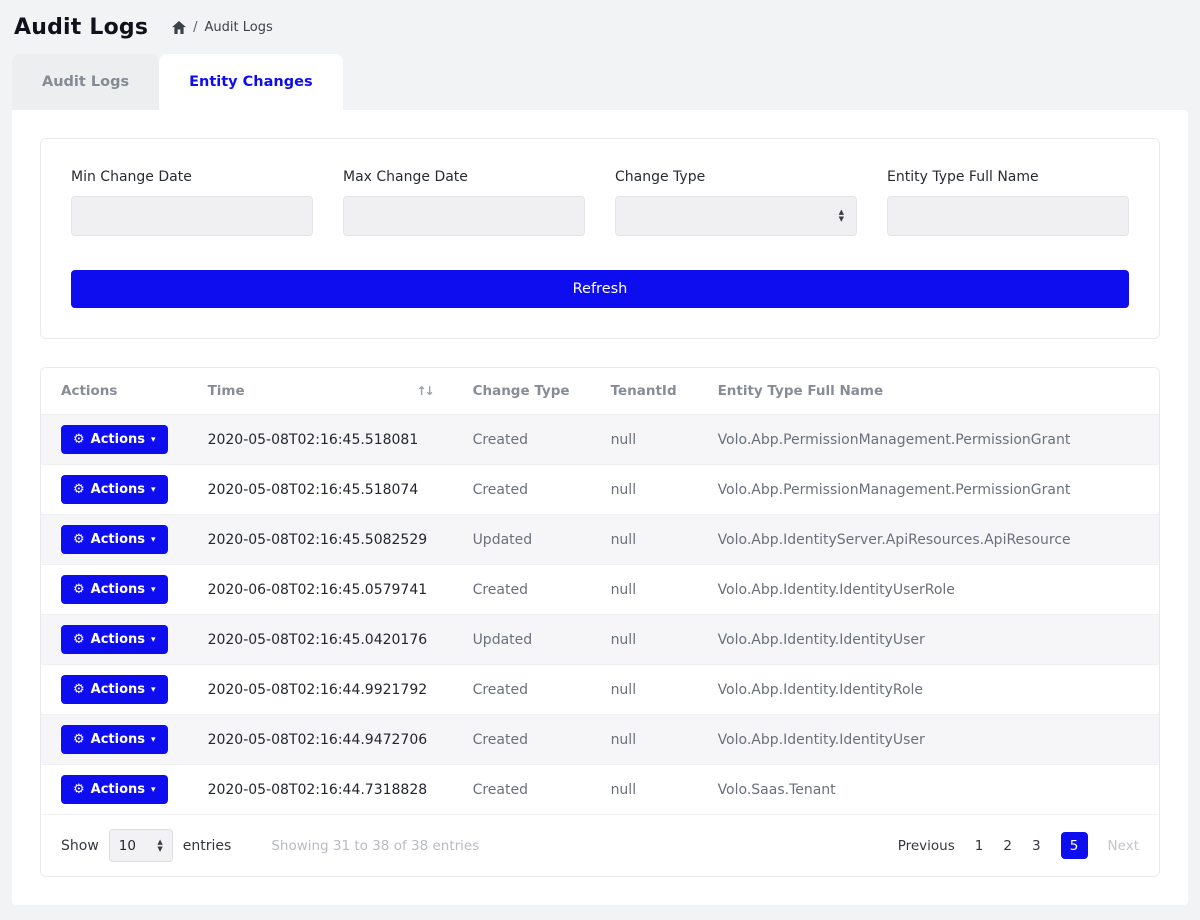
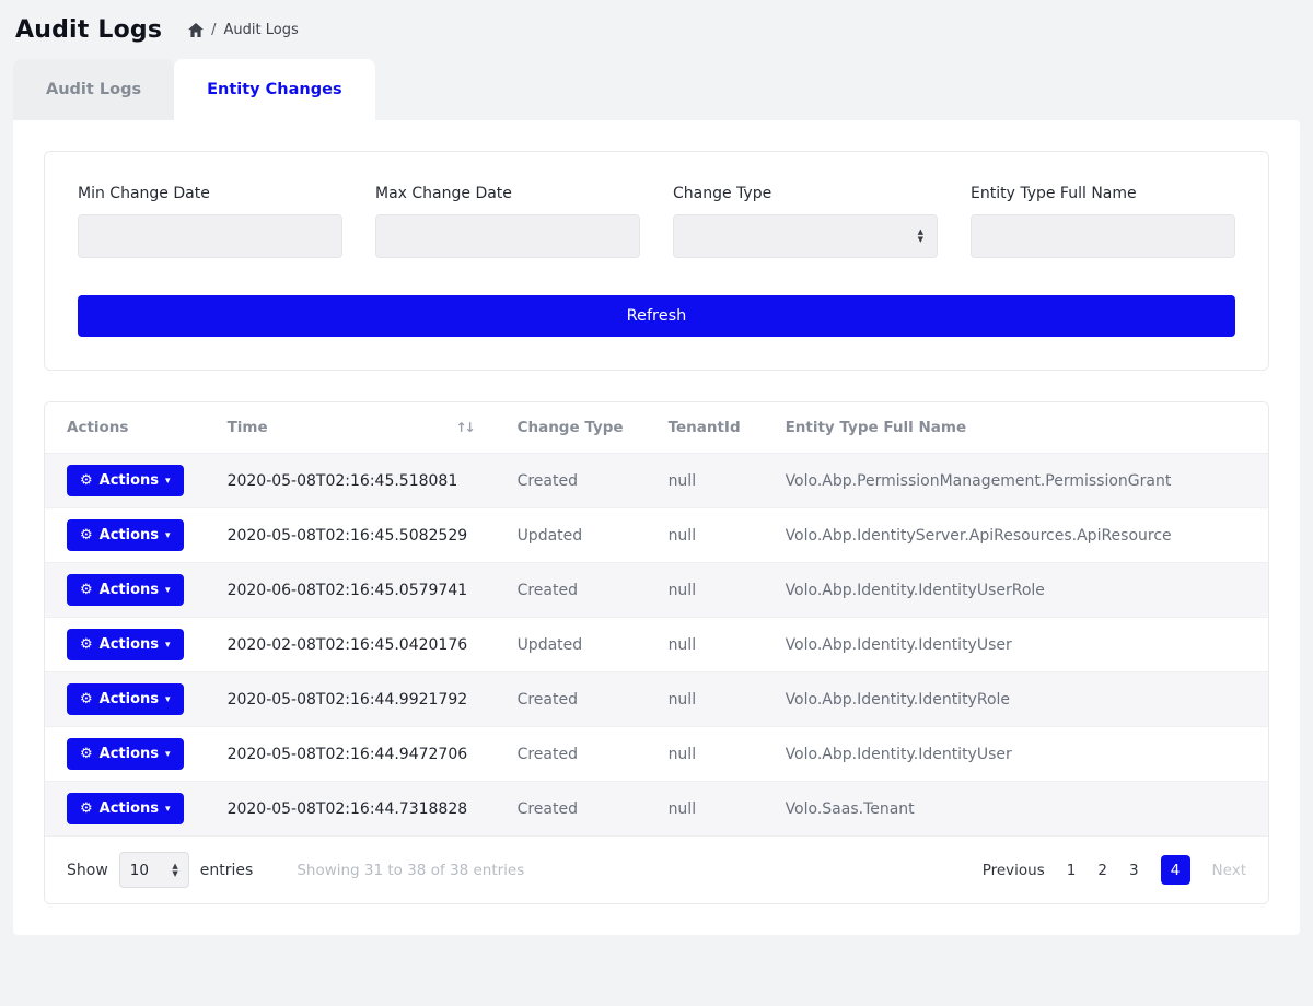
  Audit Logs
  /
  Audit Logs
  Audit Logs
  Entity Changes
  Min Change Date
  Max Change Date
  Change Type
  ▲
  ▼
  Entity Type Full Name
  Refresh
  Actions	Time ↑↓	Change Type	TenantId	Entity Type Full Name
  ⚙ Actions ▾	2020-05-08T02:16:45.518081	Created	null	Volo.Abp.PermissionManagement.PermissionGrant
- ⚙ Actions ▾	2020-05-08T02:16:45.518074	Created	null	Volo.Abp.PermissionManagement.PermissionGrant
  ⚙ Actions ▾	2020-05-08T02:16:45.5082529	Updated	null	Volo.Abp.IdentityServer.ApiResources.ApiResource
  ⚙ Actions ▾	2020-06-08T02:16:45.0579741	Created	null	Volo.Abp.Identity.IdentityUserRole
- ⚙ Actions ▾	2020-05-08T02:16:45.0420176	Updated	null	Volo.Abp.Identity.IdentityUser
+ ⚙ Actions ▾	2020-02-08T02:16:45.0420176	Updated	null	Volo.Abp.Identity.IdentityUser
  ⚙ Actions ▾	2020-05-08T02:16:44.9921792	Created	null	Volo.Abp.Identity.IdentityRole
  ⚙ Actions ▾	2020-05-08T02:16:44.9472706	Created	null	Volo.Abp.Identity.IdentityUser
  ⚙ Actions ▾	2020-05-08T02:16:44.7318828	Created	null	Volo.Saas.Tenant
  Show
  10
  ▲
  ▼
  entries
  Showing 31 to 38 of 38 entries
  Previous
  1
  2
  3
- 5
+ 4
  Next
